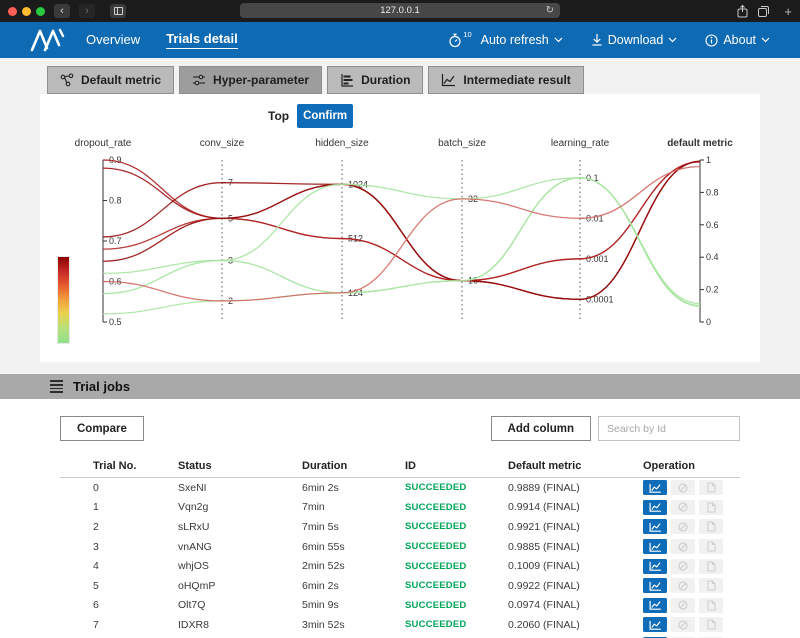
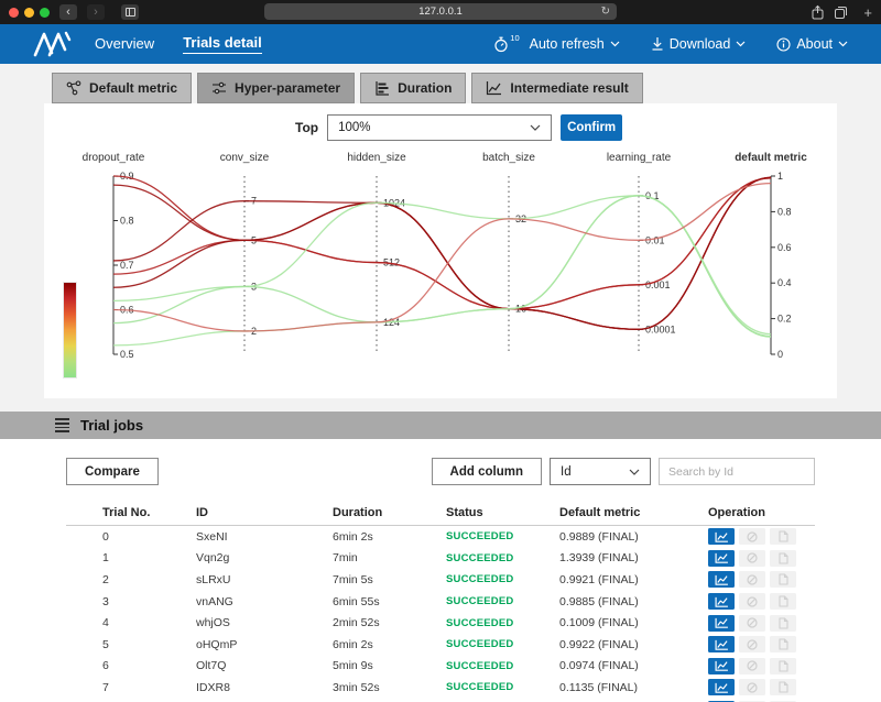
  ‹
  ›
  127.0.0.1
  ↻
  +
  Overview
  Trials detail
  10
  Auto refresh
  Download
  About
  Default metric
  Hyper-parameter
  Duration
  Intermediate result
  Top
+ 100%
  Confirm
  dropout_rate
  0.8
  0.7
  0.5
  conv_size
  hidden_size
  batch_size
  learning_rate
  0.1
  .01
  0.001
  0.0001
  default metric
  1
  0.8
  0.6
  0.4
  0.2
  0
  Trial jobs
  Compare
  Add column
+ Id
  Search by Id
  Trial No.
- Status
+ ID
  Duration
- ID
+ Status
  Default metric
  Operation
  0
  SxeNI
  6min 2s
  SUCCEEDED
  0.9889 (FINAL)
  1
  Vqn2g
  7min
  SUCCEEDED
- 0.9914 (FINAL)
+ 1.3939 (FINAL)
  2
  sLRxU
  7min 5s
  SUCCEEDED
  0.9921 (FINAL)
  3
  vnANG
  6min 55s
  SUCCEEDED
  0.9885 (FINAL)
  4
  whjOS
  2min 52s
  SUCCEEDED
  0.1009 (FINAL)
  5
  oHQmP
  6min 2s
  SUCCEEDED
  0.9922 (FINAL)
  6
  Olt7Q
  5min 9s
  SUCCEEDED
  0.0974 (FINAL)
  7
  IDXR8
  3min 52s
  SUCCEEDED
- 0.2060 (FINAL)
+ 0.1135 (FINAL)
